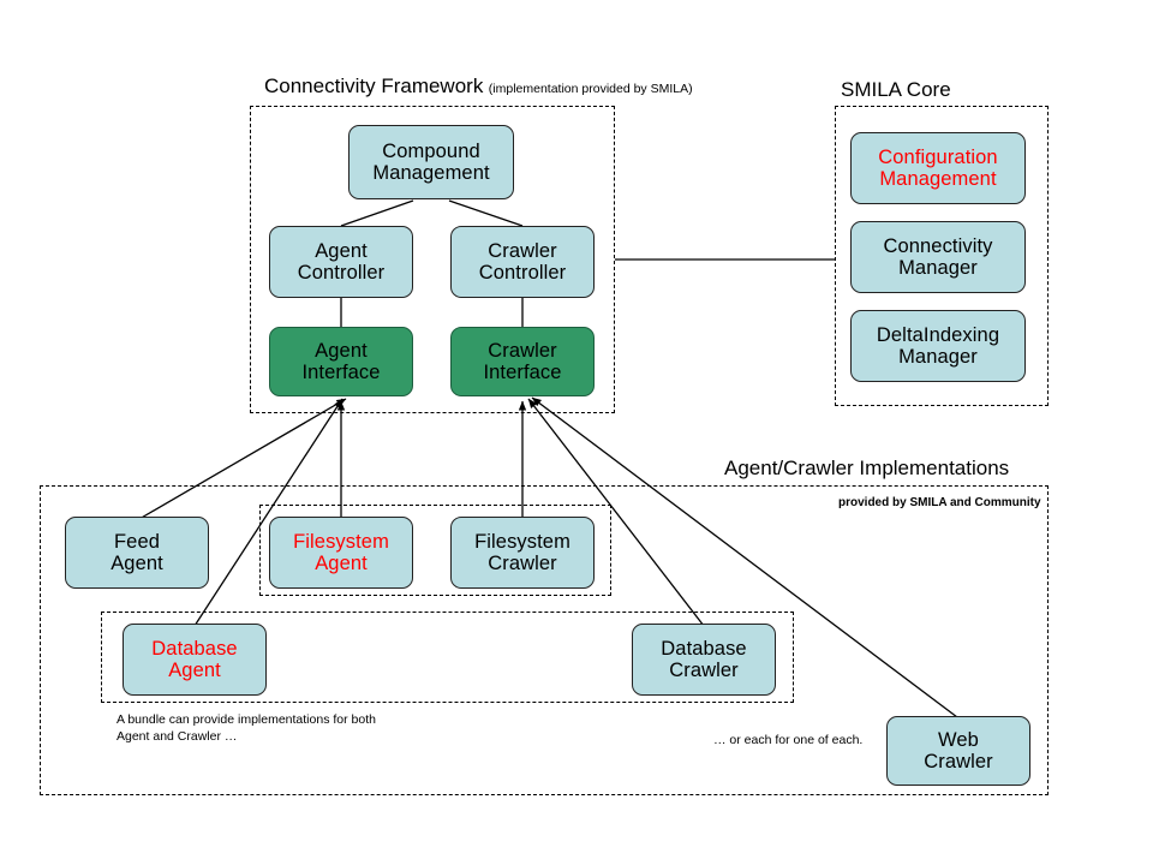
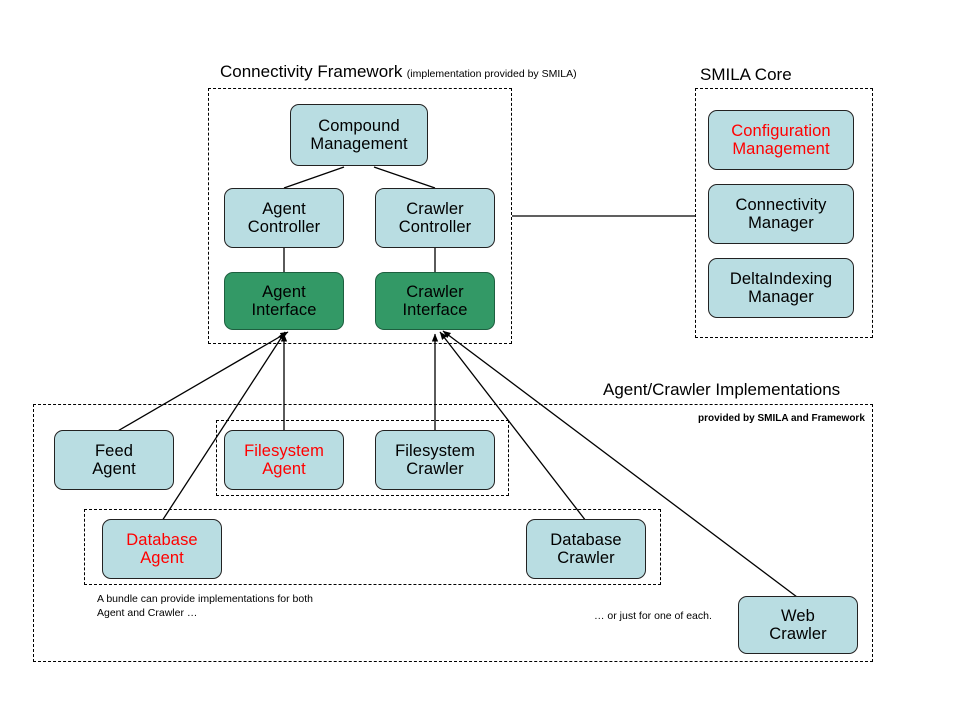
  Connectivity Framework (implementation provided by SMILA)
  Compound
  Management
  Agent
  Controller
  Crawler
  Controller
  Agent
  Interface
  Crawler
  Interface
  SMILA Core
  Configuration
  Management
  Connectivity
  Manager
  DeltaIndexing
  Manager
  Agent/Crawler Implementations
- provided by SMILA and Community
+ provided by SMILA and Framework
  Feed
  Agent
  Filesystem
  Agent
  Filesystem
  Crawler
  Database
  Agent
  Database
  Crawler
  A bundle can provide implementations for both
  Agent and Crawler …
- … or each for one of each.
+ … or just for one of each.
  Web
  Crawler
